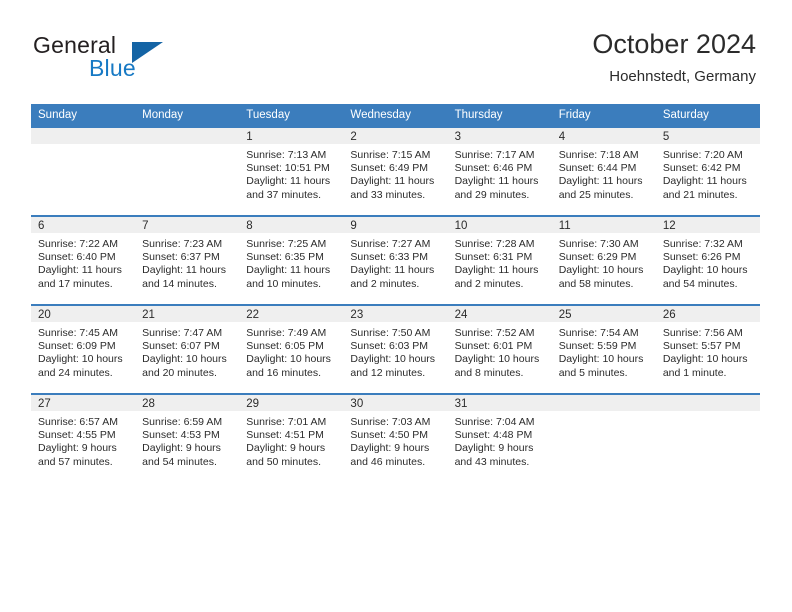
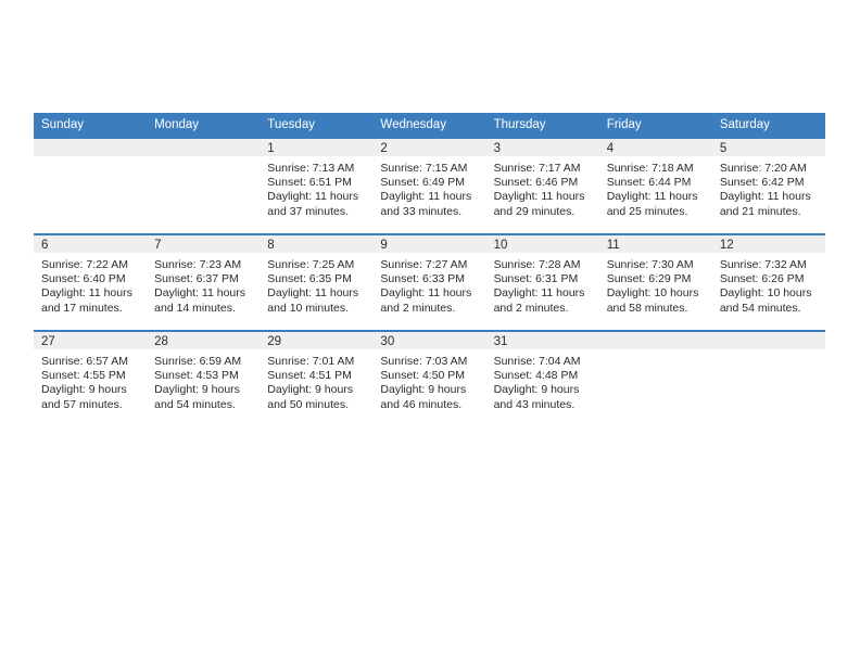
- General
- Blue
- October 2024
- Hoehnstedt, Germany
  Sunday	Monday	Tuesday	Wednesday	Thursday	Friday	Saturday
- 		1Sunrise: 7:13 AMSunset: 10:51 PMDaylight: 11 hoursand 37 minutes.	2Sunrise: 7:15 AMSunset: 6:49 PMDaylight: 11 hoursand 33 minutes.	3Sunrise: 7:17 AMSunset: 6:46 PMDaylight: 11 hoursand 29 minutes.	4Sunrise: 7:18 AMSunset: 6:44 PMDaylight: 11 hoursand 25 minutes.	5Sunrise: 7:20 AMSunset: 6:42 PMDaylight: 11 hoursand 21 minutes.
+ 		1Sunrise: 7:13 AMSunset: 6:51 PMDaylight: 11 hoursand 37 minutes.	2Sunrise: 7:15 AMSunset: 6:49 PMDaylight: 11 hoursand 33 minutes.	3Sunrise: 7:17 AMSunset: 6:46 PMDaylight: 11 hoursand 29 minutes.	4Sunrise: 7:18 AMSunset: 6:44 PMDaylight: 11 hoursand 25 minutes.	5Sunrise: 7:20 AMSunset: 6:42 PMDaylight: 11 hoursand 21 minutes.
  6Sunrise: 7:22 AMSunset: 6:40 PMDaylight: 11 hoursand 17 minutes.	7Sunrise: 7:23 AMSunset: 6:37 PMDaylight: 11 hoursand 14 minutes.	8Sunrise: 7:25 AMSunset: 6:35 PMDaylight: 11 hoursand 10 minutes.	9Sunrise: 7:27 AMSunset: 6:33 PMDaylight: 11 hoursand 2 minutes.	10Sunrise: 7:28 AMSunset: 6:31 PMDaylight: 11 hoursand 2 minutes.	11Sunrise: 7:30 AMSunset: 6:29 PMDaylight: 10 hoursand 58 minutes.	12Sunrise: 7:32 AMSunset: 6:26 PMDaylight: 10 hoursand 54 minutes.
- 20Sunrise: 7:45 AMSunset: 6:09 PMDaylight: 10 hoursand 24 minutes.	21Sunrise: 7:47 AMSunset: 6:07 PMDaylight: 10 hoursand 20 minutes.	22Sunrise: 7:49 AMSunset: 6:05 PMDaylight: 10 hoursand 16 minutes.	23Sunrise: 7:50 AMSunset: 6:03 PMDaylight: 10 hoursand 12 minutes.	24Sunrise: 7:52 AMSunset: 6:01 PMDaylight: 10 hoursand 8 minutes.	25Sunrise: 7:54 AMSunset: 5:59 PMDaylight: 10 hoursand 5 minutes.	26Sunrise: 7:56 AMSunset: 5:57 PMDaylight: 10 hoursand 1 minute.
  27Sunrise: 6:57 AMSunset: 4:55 PMDaylight: 9 hoursand 57 minutes.	28Sunrise: 6:59 AMSunset: 4:53 PMDaylight: 9 hoursand 54 minutes.	29Sunrise: 7:01 AMSunset: 4:51 PMDaylight: 9 hoursand 50 minutes.	30Sunrise: 7:03 AMSunset: 4:50 PMDaylight: 9 hoursand 46 minutes.	31Sunrise: 7:04 AMSunset: 4:48 PMDaylight: 9 hoursand 43 minutes.
